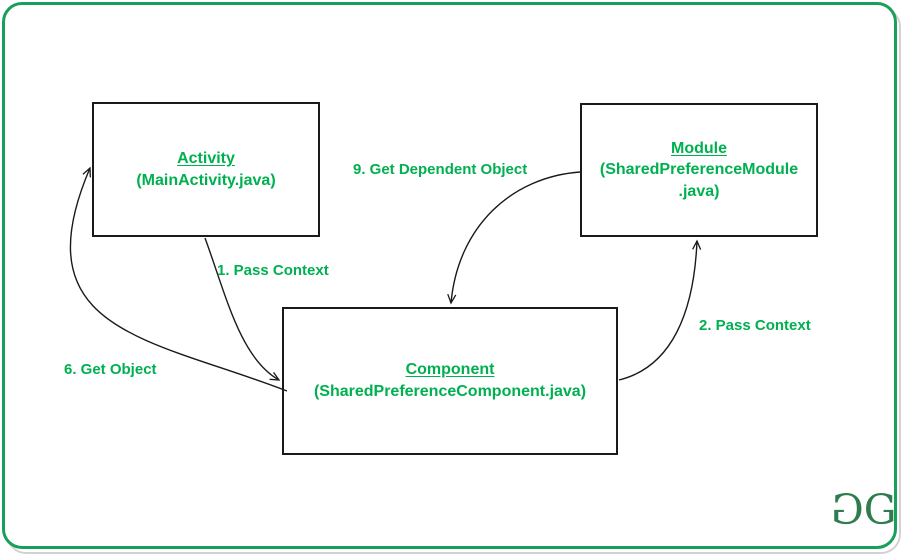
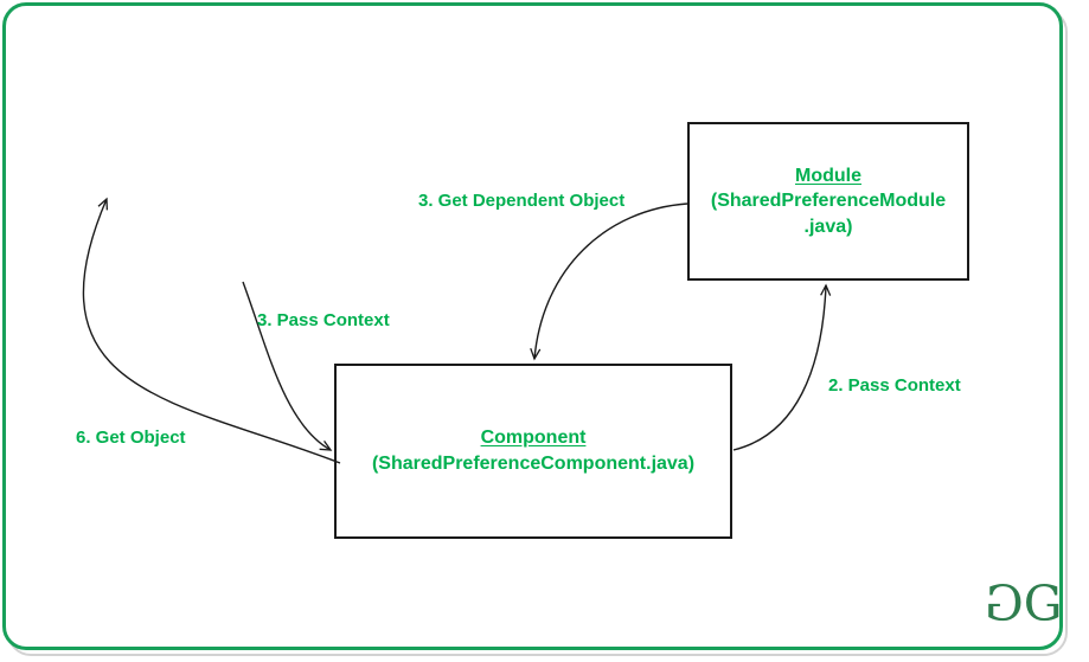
- Activity
- (MainActivity.java)
  Module
  (SharedPreferenceModule
  .java)
  Component
  (SharedPreferenceComponent.java)
- 1. Pass Context
+ 3. Pass Context
  2. Pass Context
- 9. Get Dependent Object
+ 3. Get Dependent Object
  6. Get Object
